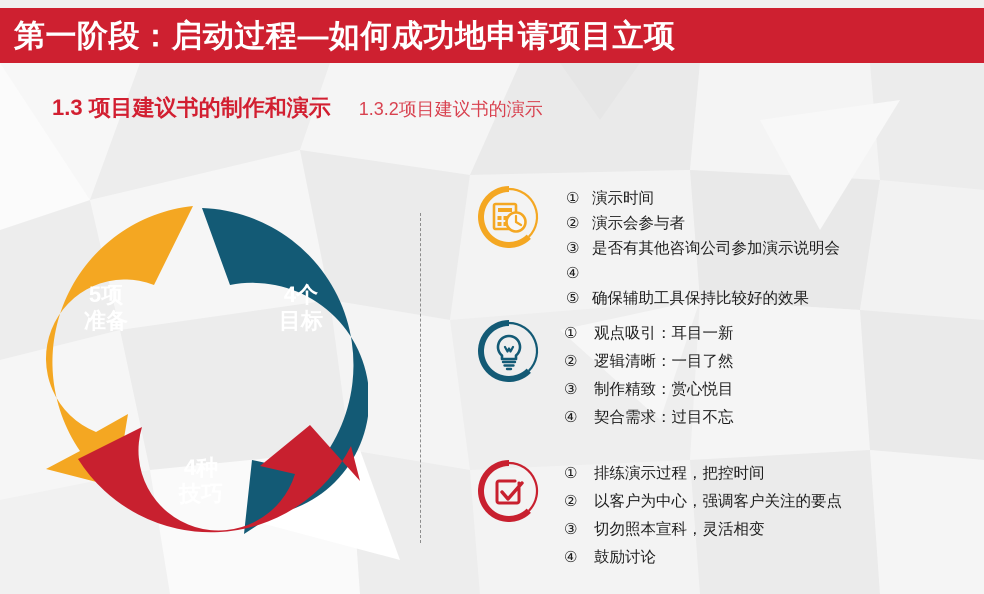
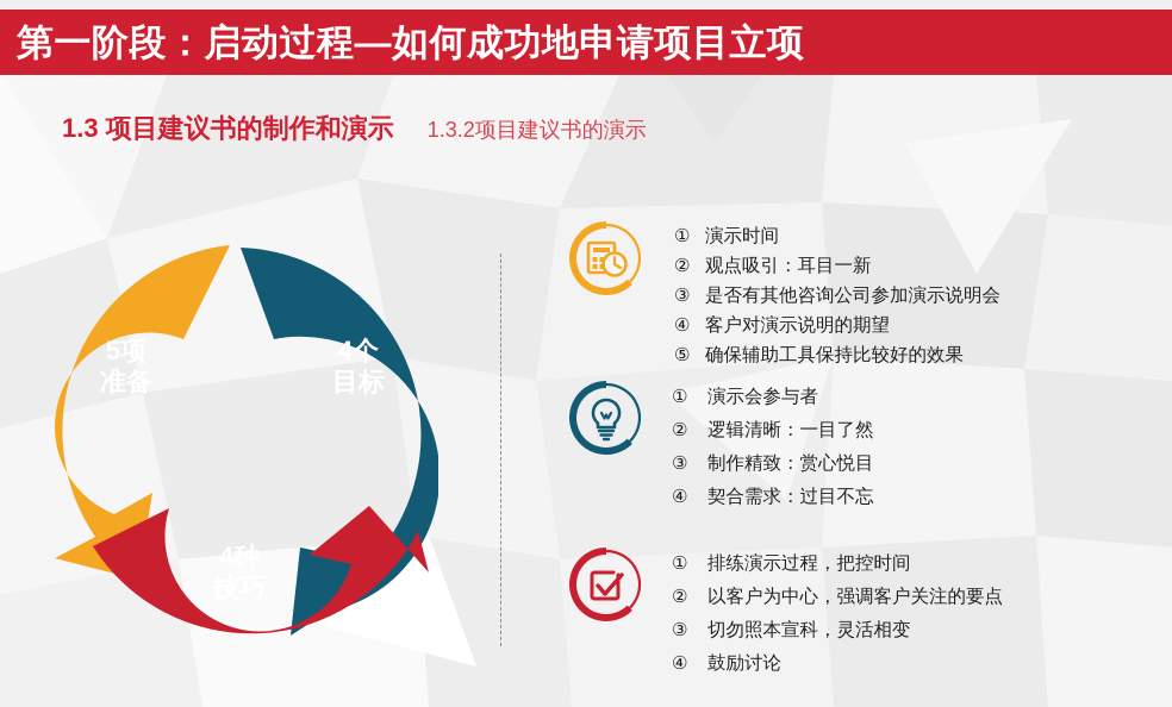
  第一阶段：启动过程—如何成功地申请项目立项
  1.3 项目建议书的制作和演示
  1.3.2项目建议书的演示
  ①
  演示时间
  ②
- 演示会参与者
+ 观点吸引：耳目一新
  ③
  是否有其他咨询公司参加演示说明会
  ④
+ 客户对演示说明的期望
  ⑤
  确保辅助工具保持比较好的效果
  ①
- 观点吸引：耳目一新
+ 演示会参与者
  ②
  逻辑清晰：一目了然
  ③
  制作精致：赏心悦目
  ④
  契合需求：过目不忘
  ①
  排练演示过程，把控时间
  ②
  以客户为中心，强调客户关注的要点
  ③
  切勿照本宣科，灵活相变
  ④
  鼓励讨论
